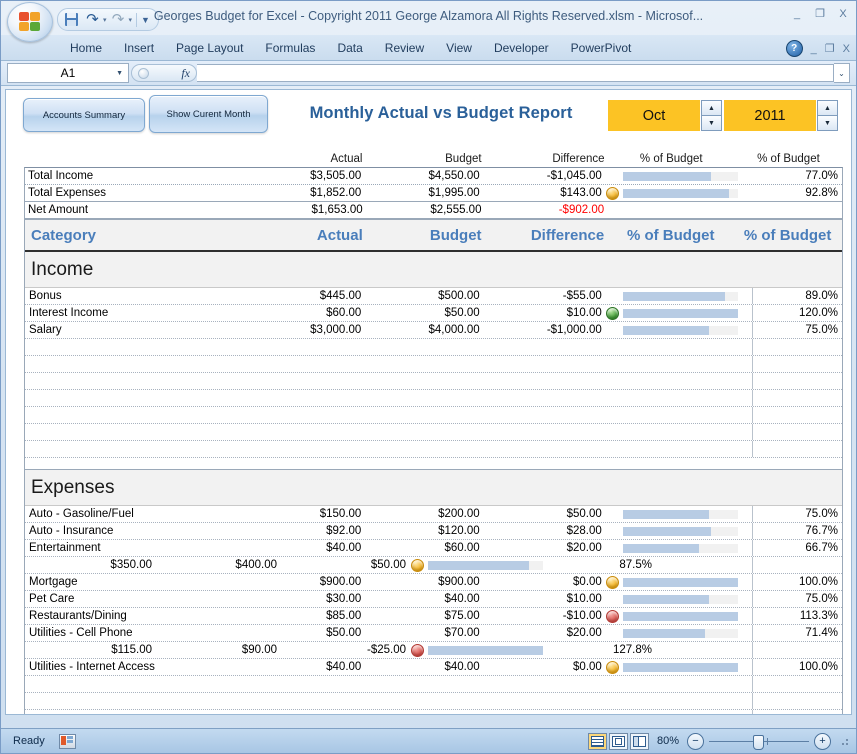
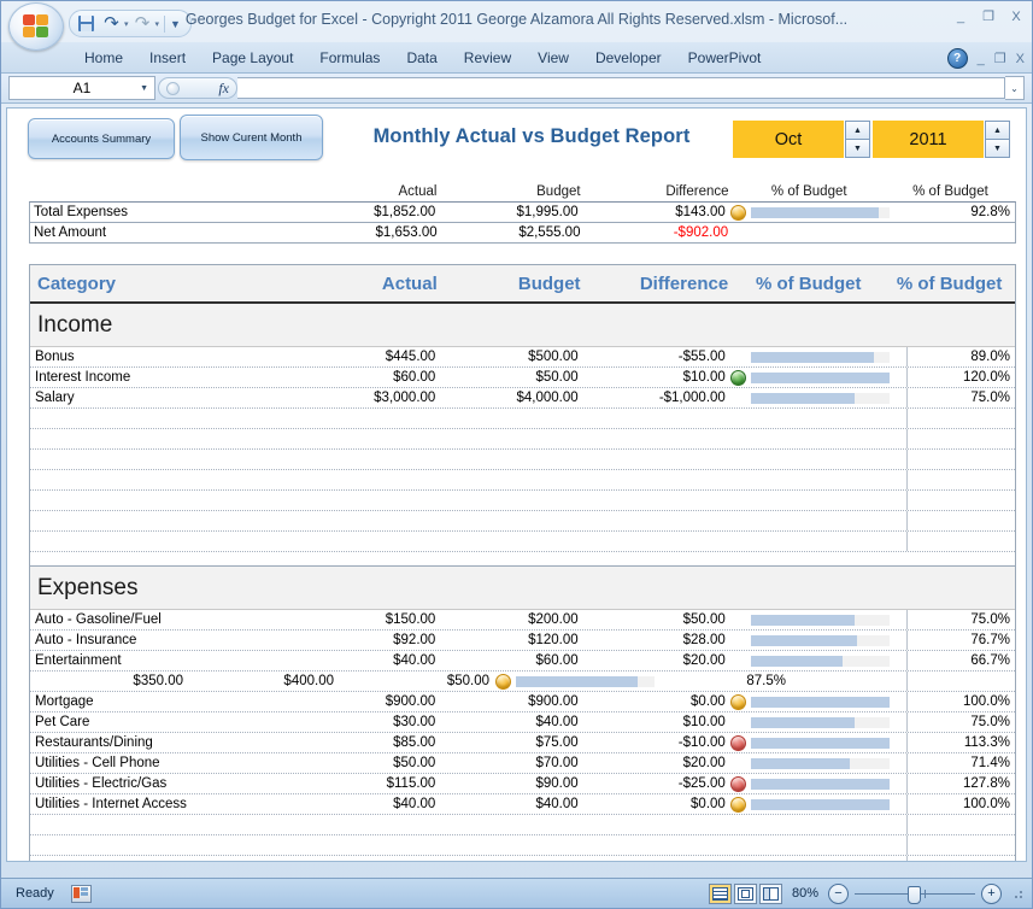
  ↷
  ▼
  Georges Budget for Excel - Copyright 2011 George Alzamora All Rights Reserved.xlsm - Microsof...
  _
  ❐
  X
  Home
  Insert
  Page Layout
  Formulas
  Data
  Review
  View
  Developer
  PowerPivot
  ?
  _
  ❐
  X
  A1
  fx
  ⌄
  Accounts Summary
  Show Curent Month
  Monthly Actual vs Budget Report
  Oct
  2011
  Actual
  Budget
  Difference
  % of Budget
  % of Budget
- Total Income
- $3,505.00
- $4,550.00
- -$1,045.00
- 77.0%
  Total Expenses
  $1,852.00
  $1,995.00
  $143.00
  92.8%
  Net Amount
  $1,653.00
  $2,555.00
  -$902.00
  Category
  Actual
  Budget
  Difference
  % of Budget
  % of Budget
  Income
  Bonus
  $445.00
  $500.00
  -$55.00
  89.0%
  Interest Income
  $60.00
  $50.00
  $10.00
  120.0%
  Salary
  $3,000.00
  $4,000.00
  -$1,000.00
  75.0%
  Expenses
  Auto - Gasoline/Fuel
  $150.00
  $200.00
  $50.00
  75.0%
  Auto - Insurance
  $92.00
  $120.00
  $28.00
  76.7%
  Entertainment
  $40.00
  $60.00
  $20.00
  66.7%
  $350.00
  $400.00
  $50.00
  87.5%
  Mortgage
  $900.00
  $900.00
  $0.00
  100.0%
  Pet Care
  $30.00
  $40.00
  $10.00
  75.0%
  Restaurants/Dining
  $85.00
  $75.00
  -$10.00
  113.3%
  Utilities - Cell Phone
  $50.00
  $70.00
  $20.00
  71.4%
+ Utilities - Electric/Gas
  $115.00
  $90.00
  -$25.00
  127.8%
  Utilities - Internet Access
  $40.00
  $40.00
  $0.00
  100.0%
  Ready
  80%
  −
  +
